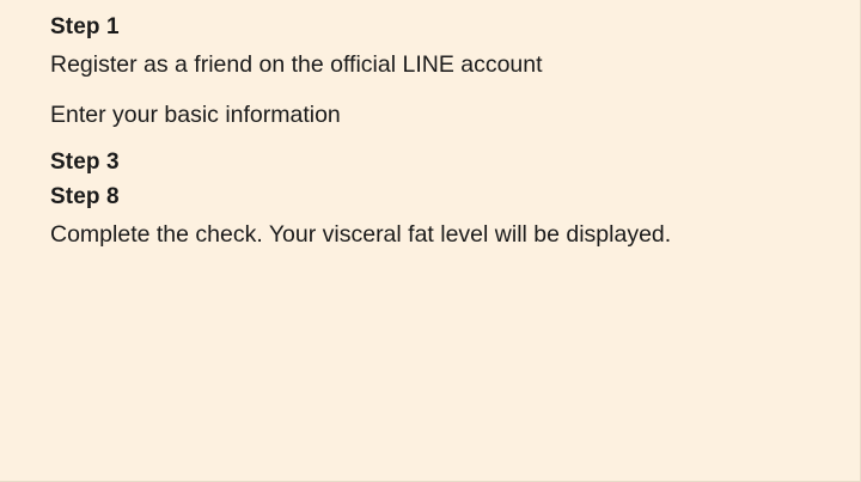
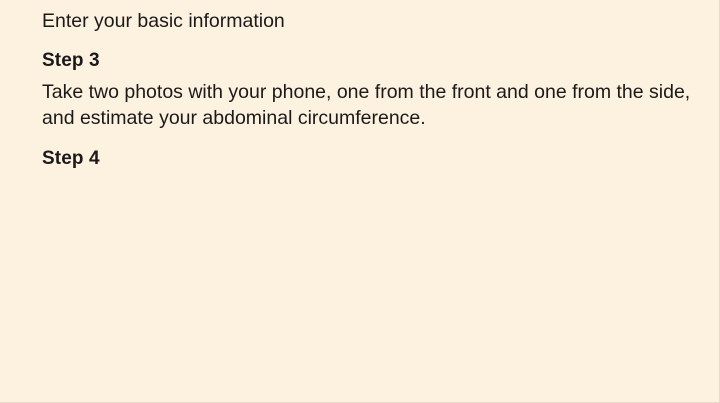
- Step 1
- Register as a friend on the official LINE account
  Enter your basic information
  Step 3
+ Take two photos with your phone, one from the front and one from the side, and estimate your abdominal circumference.
- Step 8
+ Step 4
- Complete the check. Your visceral fat level will be displayed.
